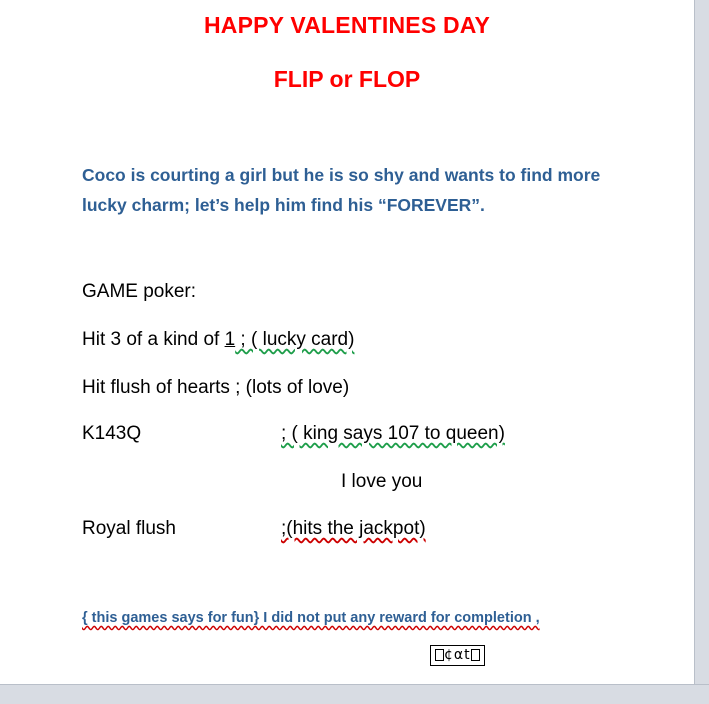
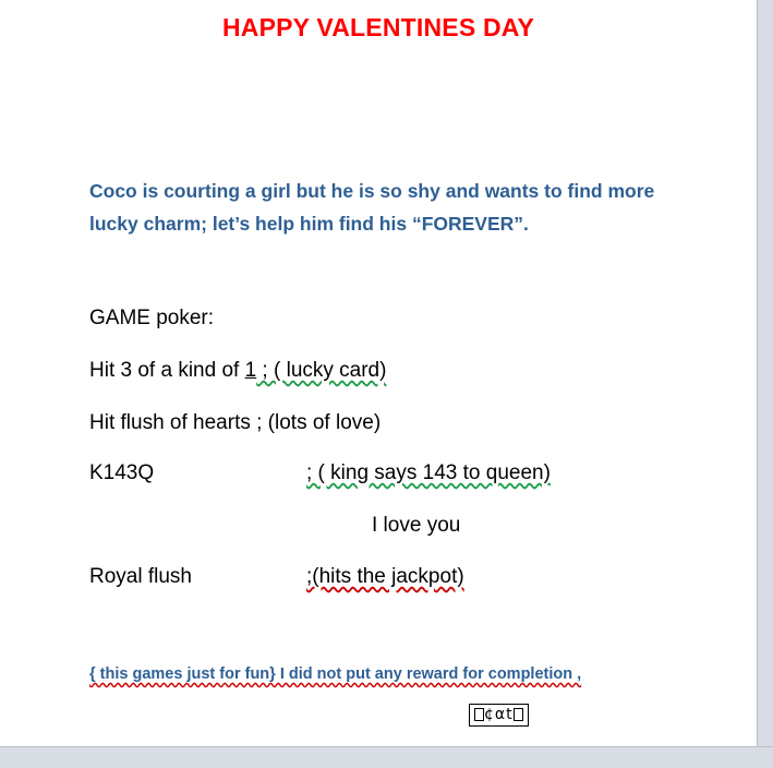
  HAPPY VALENTINES DAY
- FLIP or FLOP
  Coco is courting a girl but he is so shy and wants to find more lucky charm; let’s help him find his “FOREVER”.
  GAME poker:
  Hit 3 of a kind of 1 ; ( lucky card)
  Hit flush of hearts ; (lots of love)
  K143Q
- ; ( king says 107 to queen)
+ ; ( king says 143 to queen)
  I love you
  Royal flush
  ;(hits the jackpot)
- { this games says for fun} I did not put any reward for completion ,
+ { this games just for fun} I did not put any reward for completion ,
  ¢αt
